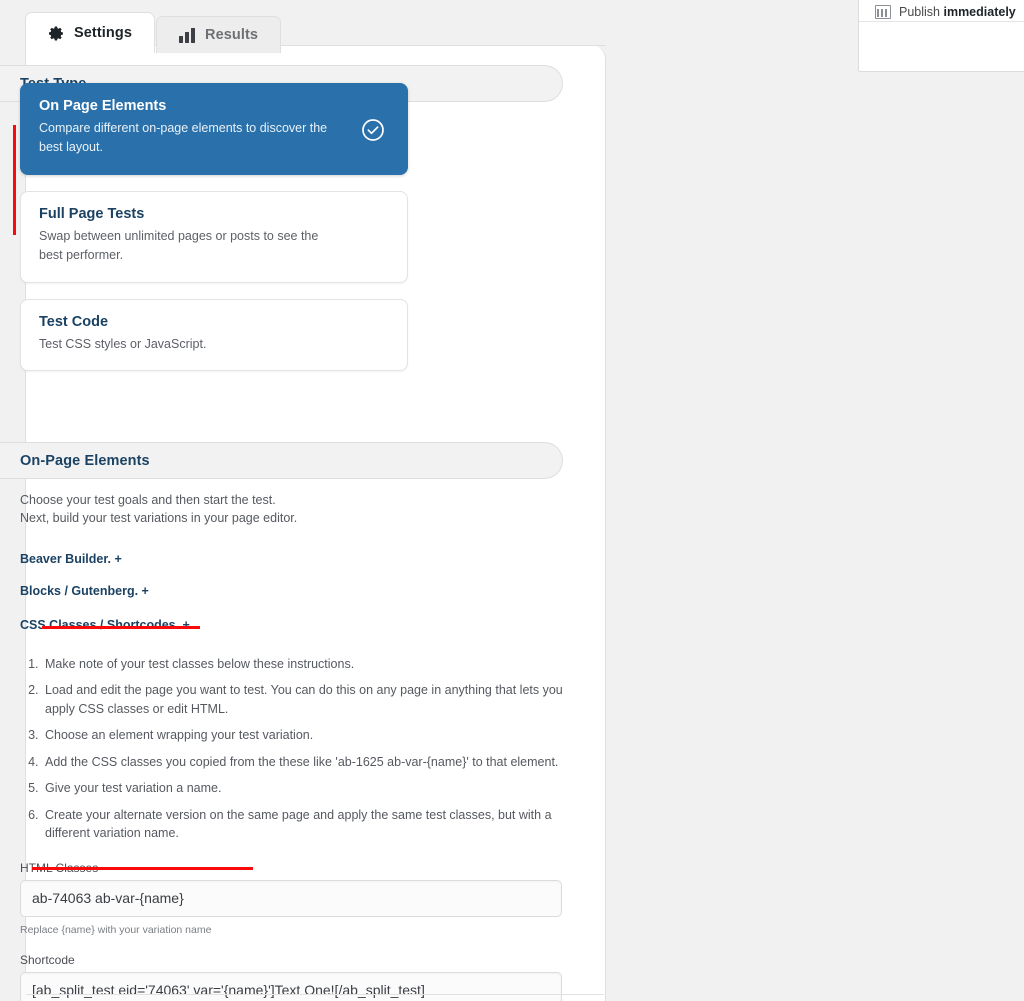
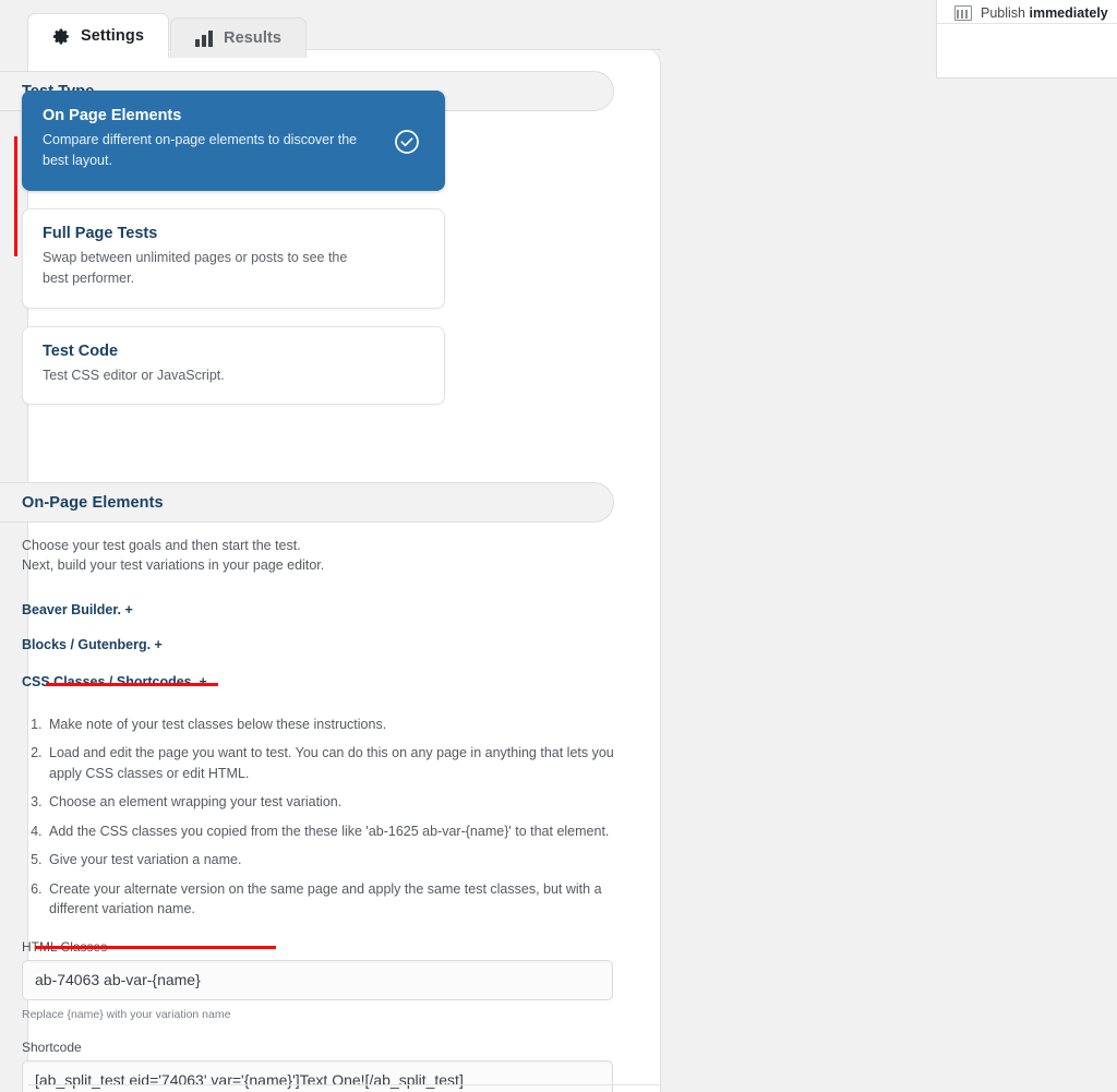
  Publish immediately
  Settings
  Results
  On Page Elements
  Compare different on-page elements to discover the best layout.
  Full Page Tests
  Swap between unlimited pages or posts to see the best performer.
  Test Code
- Test CSS styles or JavaScript.
+ Test CSS editor or JavaScript.
  On-Page Elements
  Choose your test goals and then start the test.
  Next, build your test variations in your page editor.
  Beaver Builder. +
  Blocks / Gutenberg. +
  CSS Classes / Shortcodes. +
  Make note of your test classes below these instructions.
  Load and edit the page you want to test. You can do this on any page in anything that lets you apply CSS classes or edit HTML.
  Choose an element wrapping your test variation.
  Add the CSS classes you copied from the these like 'ab-1625 ab-var-{name}' to that element.
  Give your test variation a name.
  Create your alternate version on the same page and apply the same test classes, but with a different variation name.
  ab-74063 ab-var-{name}
  Replace {name} with your variation name
  Shortcode
  [ab_split_test eid='74063' var='{name}']Text One![/ab_split_test]
